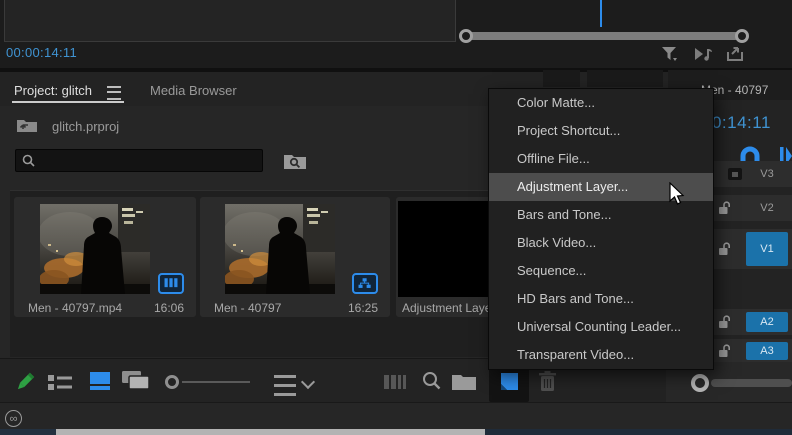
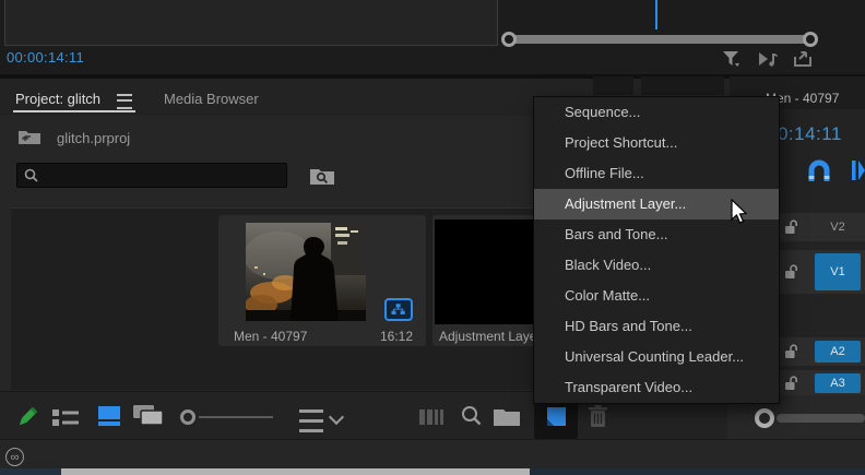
  00:00:14:11
  Project: glitch
  Media Browser
  en - 40797
  glitch.prproj
- Men - 40797.mp4
- 16:06
  Men - 40797
- 16:25
+ 16:12
  Adjustment Lay
  0:14:11
- V3
  V2
  V1
  A2
  A3
  ∞
- Color Matte...
+ Sequence...
  Project Shortcut...
  Offline File...
  Adjustment Layer...
  Bars and Tone...
  Black Video...
- Sequence...
+ Color Matte...
  HD Bars and Tone...
  Universal Counting Leader...
  Transparent Video...
